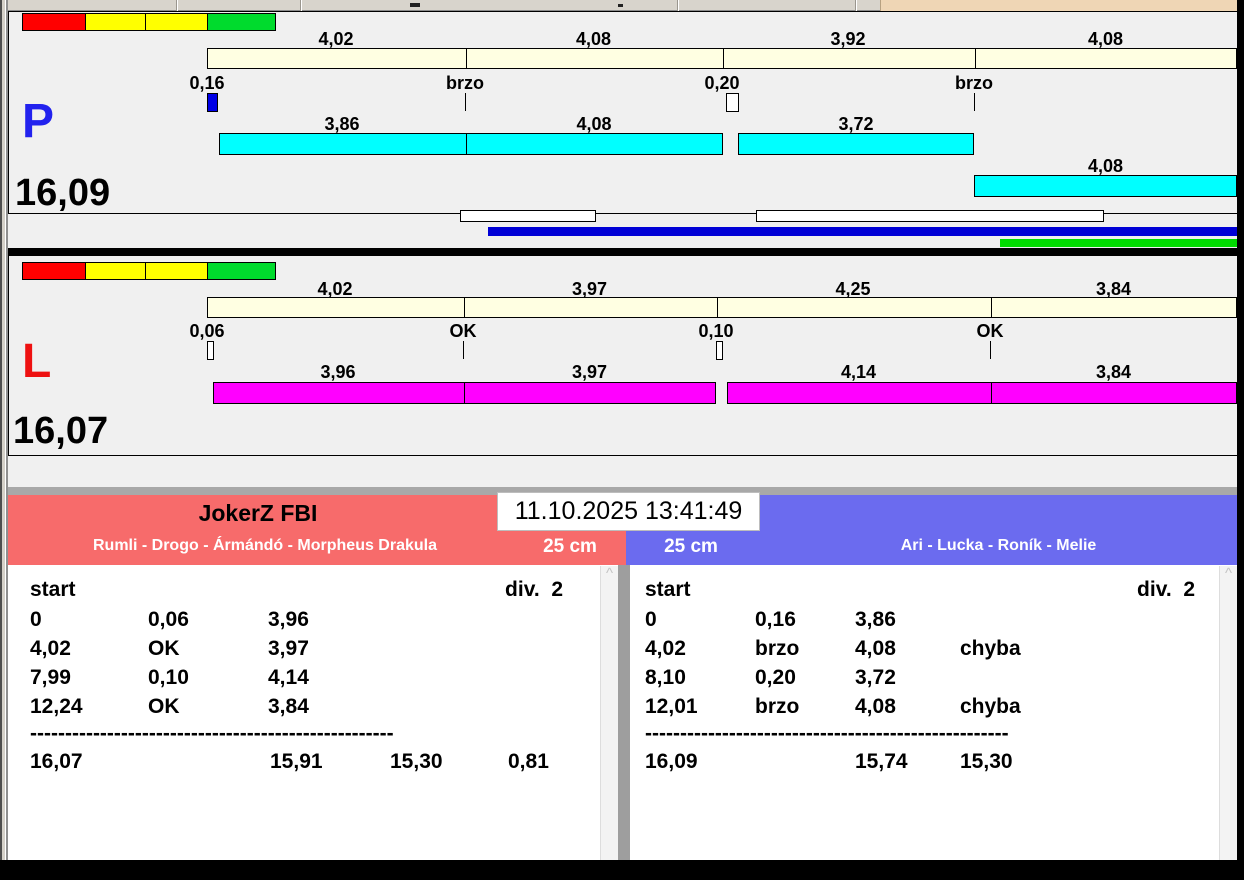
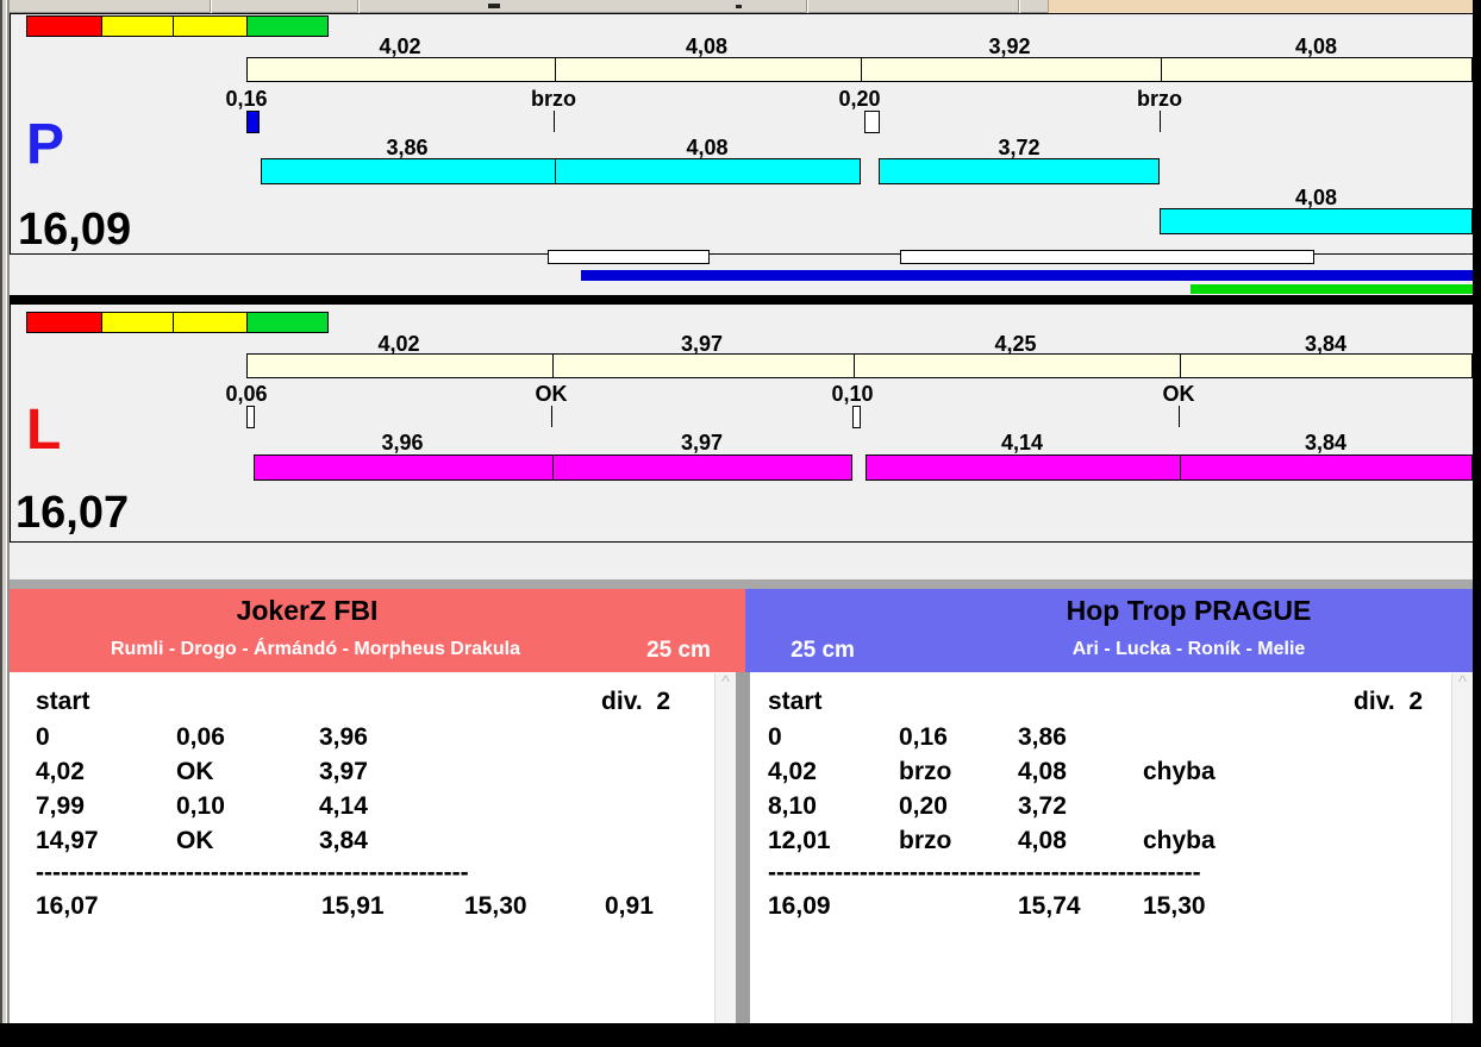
  4,02
  4,08
  3,92
  4,08
  0,16
  brzo
  0,20
  brzo
  3,86
  4,08
  3,72
  4,08
  P
  16,09
  4,02
  3,97
  4,25
  3,84
  0,06
  OK
  0,10
  OK
  3,96
  3,97
  4,14
  3,84
  L
  16,07
  JokerZ FBI
  Rumli - Drogo - Ármándó - Morpheus Drakula
  25 cm
  start
  div. 2
  0
  0,06
  3,96
  4,02
  OK
  3,97
  7,99
  0,10
  4,14
- 12,24
+ 14,97
  OK
  3,84
  ----------------------------------------------------
  16,07
  15,91
  15,30
- 0,81
+ 0,91
  ^
+ Hop Trop PRAGUE
  25 cm
  Ari - Lucka - Roník - Melie
  start
  div. 2
  0
  0,16
  3,86
  4,02
  brzo
  4,08
  chyba
  8,10
  0,20
  3,72
  12,01
  brzo
  4,08
  chyba
  ----------------------------------------------------
  16,09
  15,74
  15,30
  ^
- 11.10.2025 13:41:49
